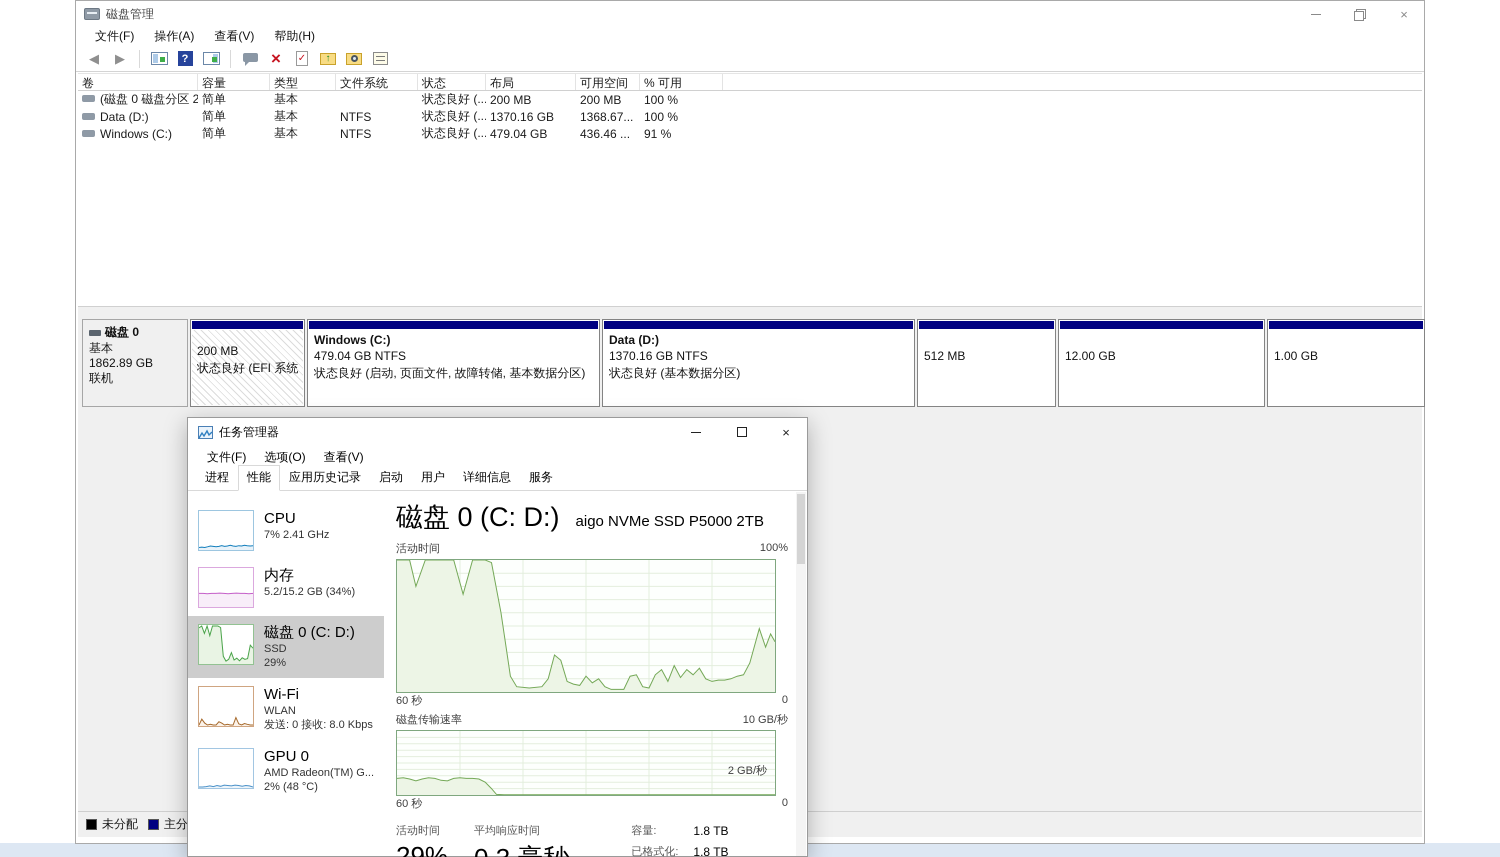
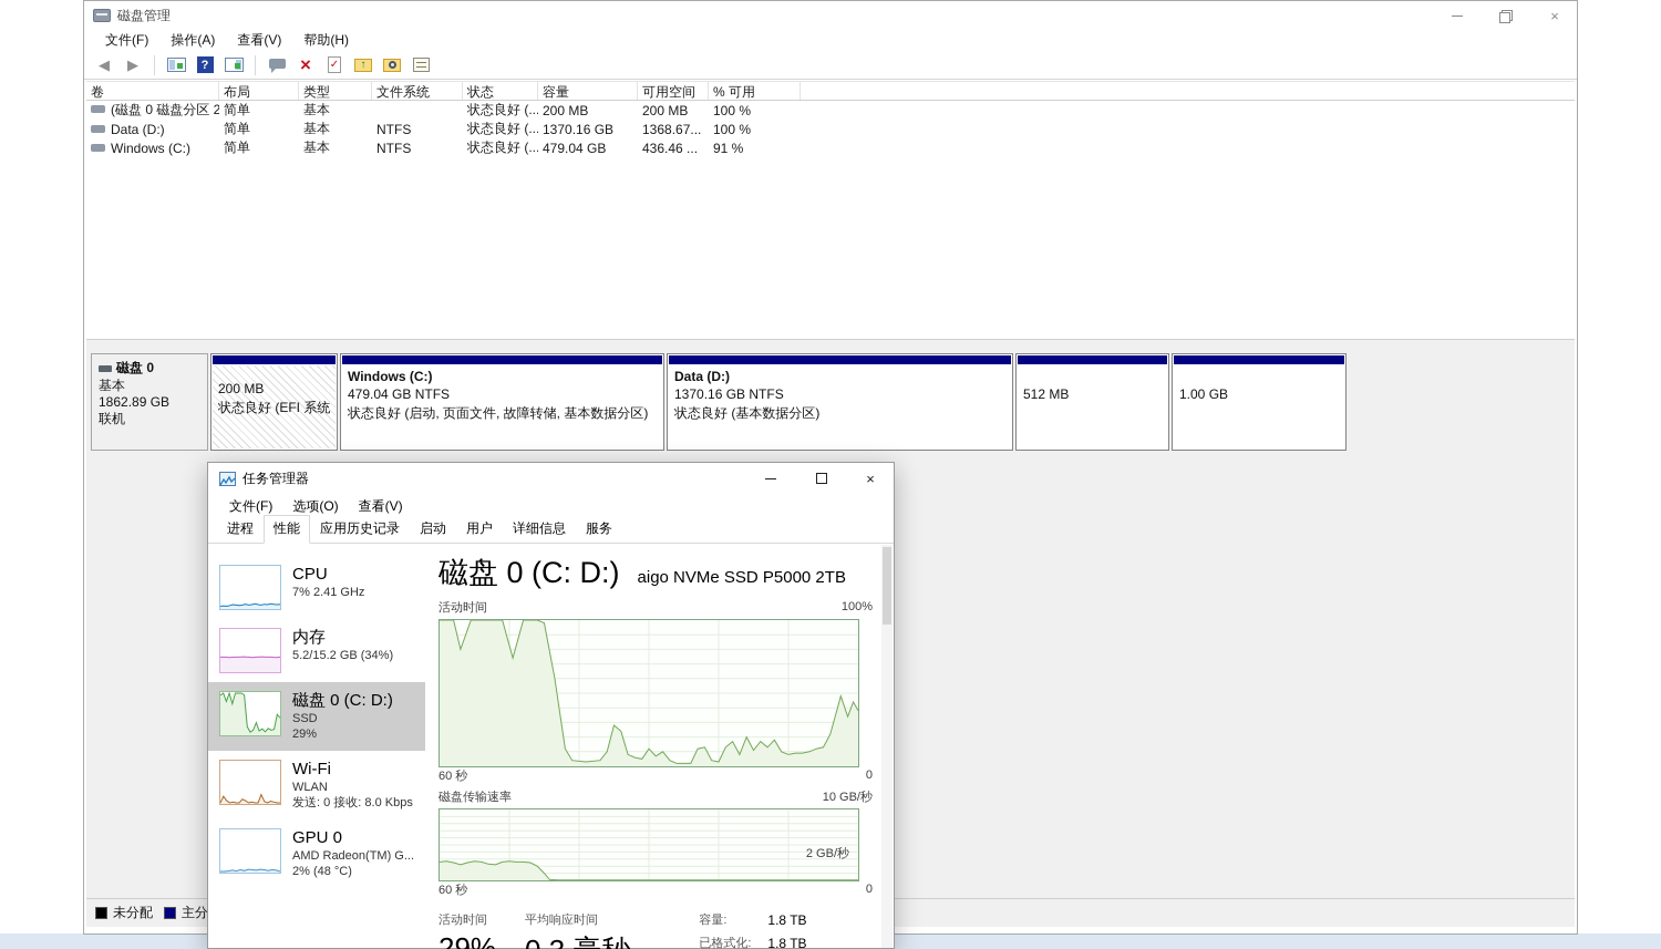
  磁盘管理
  ×
  文件(F)
  操作(A)
  查看(V)
  帮助(H)
  ◀
  ▶
  ?
  ×
  ✓
  ↑
  卷
- 容量
+ 布局
  类型
  文件系统
  状态
- 布局
+ 容量
  可用空间
  % 可用
  (磁盘 0 磁盘分区 2
  简单
  基本
  状态良好 (...
  200 MB
  200 MB
  100 %
  Data (D:)
  简单
  基本
  NTFS
  状态良好 (...
  1370.16 GB
  1368.67...
  100 %
  Windows (C:)
  简单
  基本
  NTFS
  状态良好 (...
  479.04 GB
  436.46 ...
  91 %
  磁盘 0
  基本
  1862.89 GB
  联机
  200 MB
  状态良好 (EFI 系统
  Windows (C:)
  479.04 GB NTFS
  状态良好 (启动, 页面文件, 故障转储, 基本数据分区)
  Data (D:)
  1370.16 GB NTFS
  状态良好 (基本数据分区)
  512 MB
- 12.00 GB
  1.00 GB
  未分配
  任务管理器
  ×
  文件(F)
  选项(O)
  查看(V)
  进程
  性能
  应用历史记录
  启动
  用户
  详细信息
  服务
  CPU
  7% 2.41 GHz
  内存
  5.2/15.2 GB (34%)
  磁盘 0 (C: D:)
  SSD
  29%
  Wi-Fi
  WLAN
  发送: 0 接收: 8.0 Kbps
  GPU 0
  AMD Radeon(TM) G...
  2% (48 °C)
  磁盘 0 (C: D:)
  aigo NVMe SSD P5000 2TB
  活动时间
  100%
  60 秒
  0
  磁盘传输速率
  10 GB/秒
  2 GB/秒
  60 秒
  0
  活动时间
  29%
  平均响应时间
  容量:
  1.8 TB
  已格式化:
  1.8 TB
